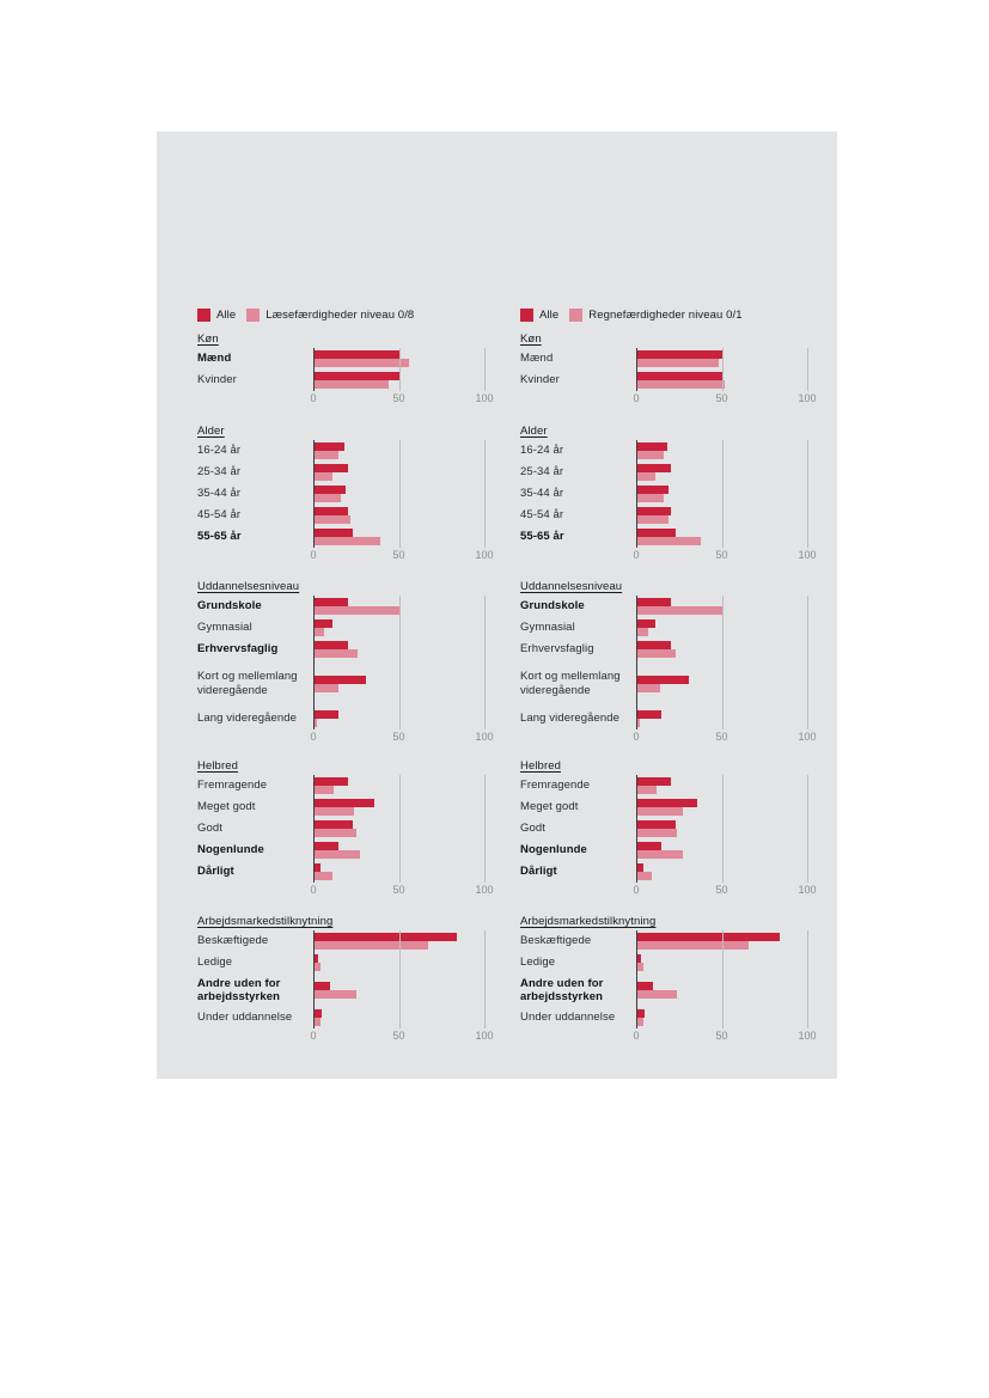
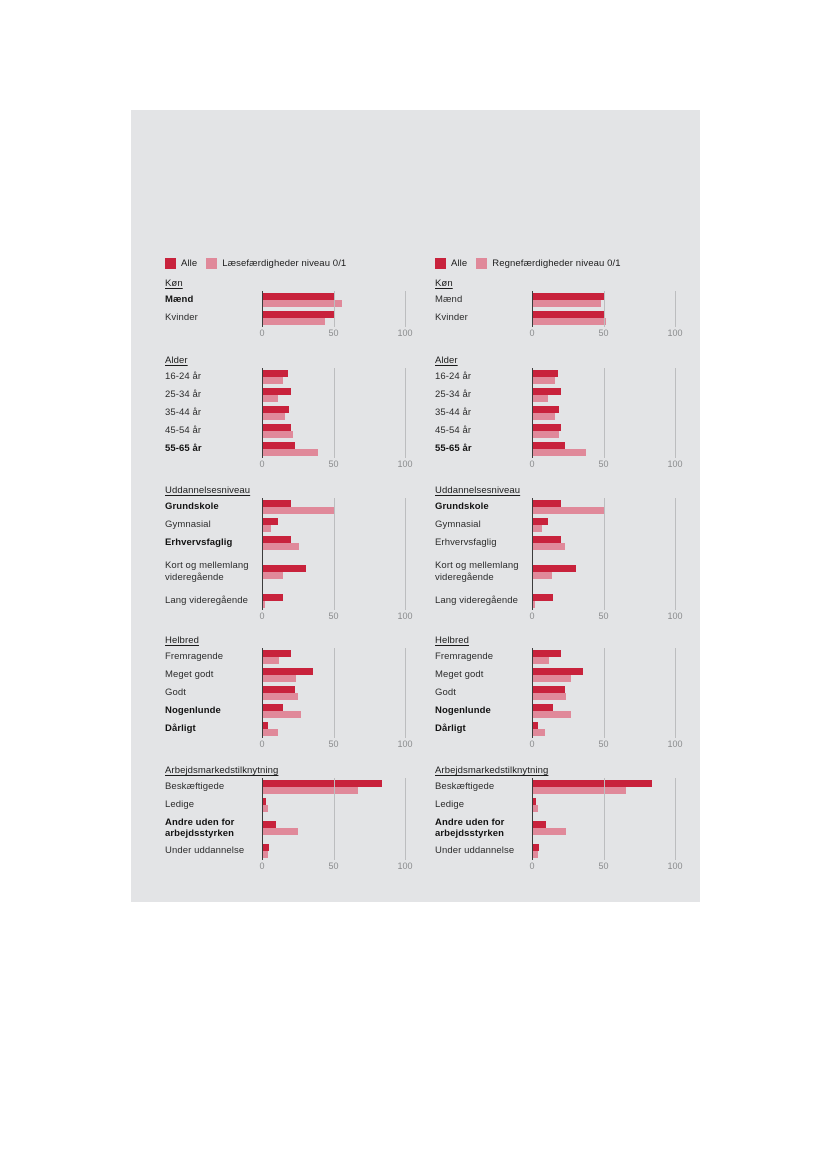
  Alle
- Læsefærdigheder niveau 0/8
+ Læsefærdigheder niveau 0/1
  Køn
  Mænd
  Kvinder
  0
  50
  100
  Alder
  16-24 år
  25-34 år
  35-44 år
  45-54 år
  55-65 år
  0
  50
  100
  Uddannelsesniveau
  Grundskole
  Gymnasial
  Erhvervsfaglig
  Kort og mellemlang videregående
  Lang videregående
  0
  50
  100
  Helbred
  Fremragende
  Meget godt
  Godt
  Nogenlunde
  Dårligt
  0
  50
  100
  Arbejdsmarkedstilknytning
  Beskæftigede
  Ledige
  Andre uden for arbejdsstyrken
  Under uddannelse
  0
  50
  100
  Alle
  Regnefærdigheder niveau 0/1
  Køn
  Mænd
  Kvinder
  0
  50
  100
  Alder
  16-24 år
  25-34 år
  35-44 år
  45-54 år
  55-65 år
  0
  50
  100
  Uddannelsesniveau
  Grundskole
  Gymnasial
  Erhvervsfaglig
  Kort og mellemlang videregående
  Lang videregående
  0
  50
  100
  Helbred
  Fremragende
  Meget godt
  Godt
  Nogenlunde
  Dårligt
  0
  50
  100
  Arbejdsmarkedstilknytning
  Beskæftigede
  Ledige
  Andre uden for arbejdsstyrken
  Under uddannelse
  0
  50
  100
